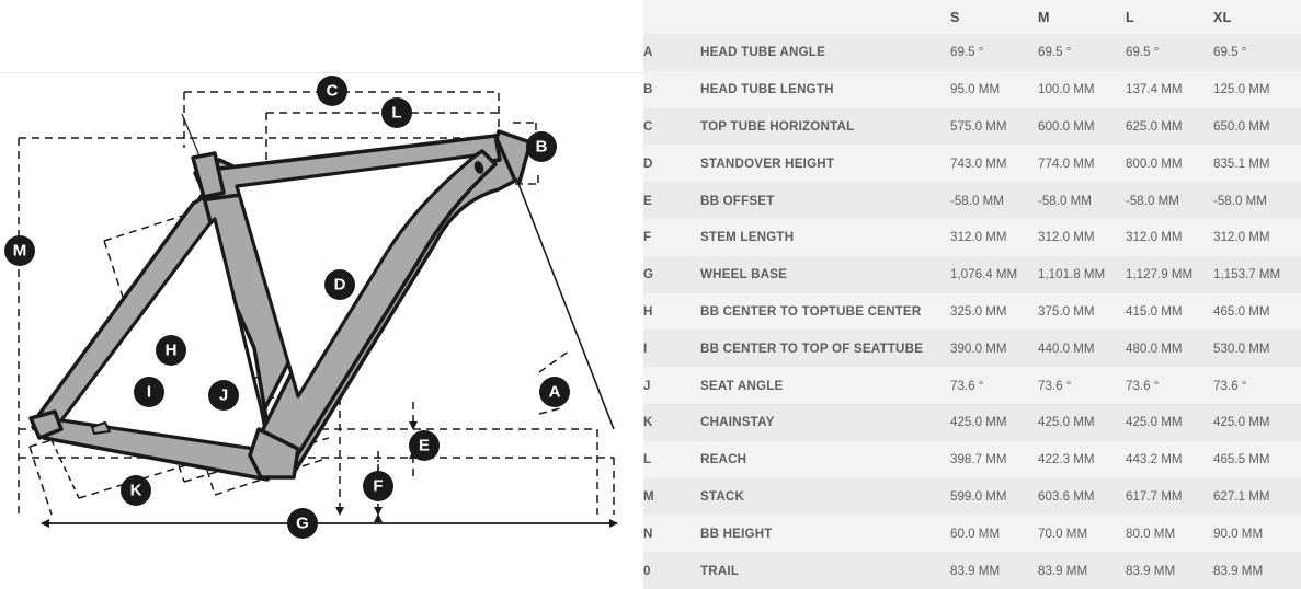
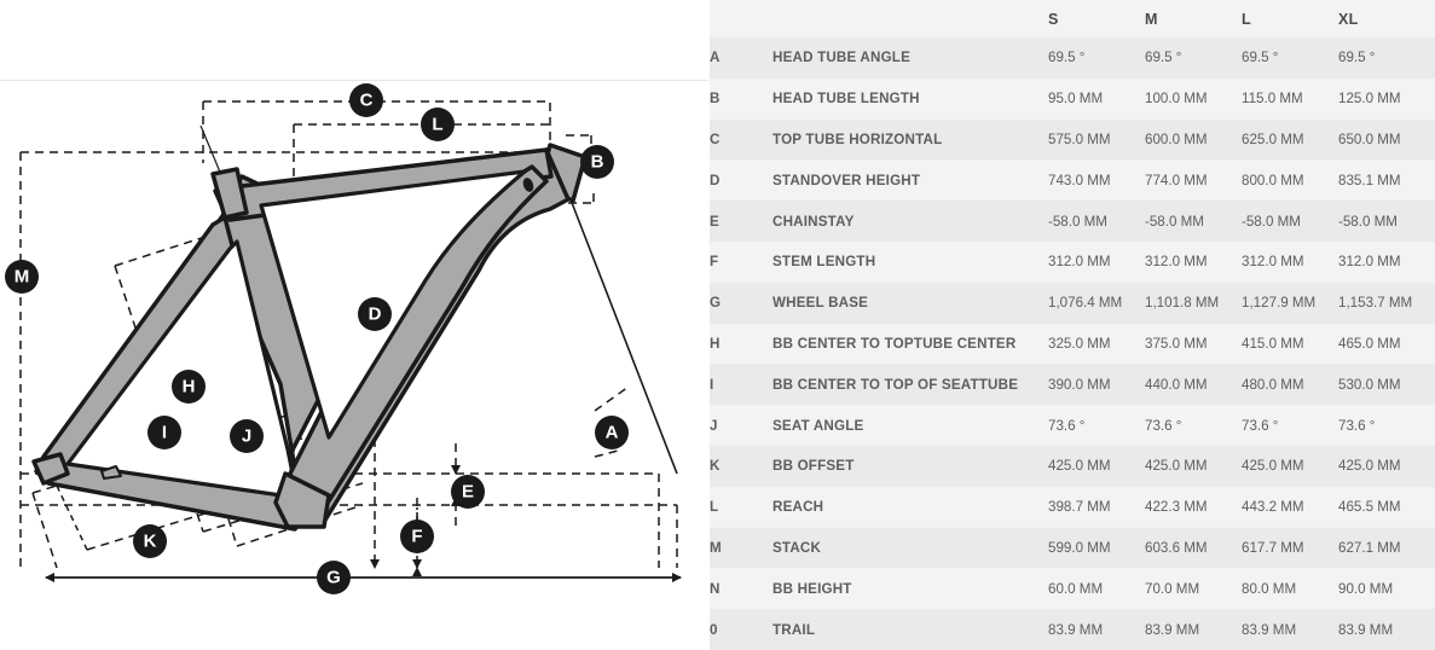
  A
  B
  C
  D
  E
  F
  G
  H
  I
  J
  K
  L
  M
  		S	M	L	XL
  A	HEAD TUBE ANGLE	69.5 °	69.5 °	69.5 °	69.5 °
- B	HEAD TUBE LENGTH	95.0 MM	100.0 MM	137.4 MM	125.0 MM
+ B	HEAD TUBE LENGTH	95.0 MM	100.0 MM	115.0 MM	125.0 MM
  C	TOP TUBE HORIZONTAL	575.0 MM	600.0 MM	625.0 MM	650.0 MM
  D	STANDOVER HEIGHT	743.0 MM	774.0 MM	800.0 MM	835.1 MM
- E	BB OFFSET	-58.0 MM	-58.0 MM	-58.0 MM	-58.0 MM
+ E	CHAINSTAY	-58.0 MM	-58.0 MM	-58.0 MM	-58.0 MM
  F	STEM LENGTH	312.0 MM	312.0 MM	312.0 MM	312.0 MM
  G	WHEEL BASE	1,076.4 MM	1,101.8 MM	1,127.9 MM	1,153.7 MM
  H	BB CENTER TO TOPTUBE CENTER	325.0 MM	375.0 MM	415.0 MM	465.0 MM
  I	BB CENTER TO TOP OF SEATTUBE	390.0 MM	440.0 MM	480.0 MM	530.0 MM
  J	SEAT ANGLE	73.6 °	73.6 °	73.6 °	73.6 °
- K	CHAINSTAY	425.0 MM	425.0 MM	425.0 MM	425.0 MM
+ K	BB OFFSET	425.0 MM	425.0 MM	425.0 MM	425.0 MM
  L	REACH	398.7 MM	422.3 MM	443.2 MM	465.5 MM
  M	STACK	599.0 MM	603.6 MM	617.7 MM	627.1 MM
  N	BB HEIGHT	60.0 MM	70.0 MM	80.0 MM	90.0 MM
  0	TRAIL	83.9 MM	83.9 MM	83.9 MM	83.9 MM
